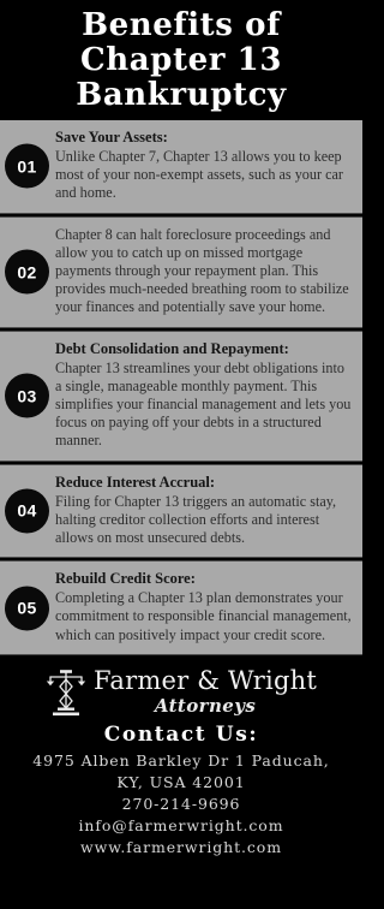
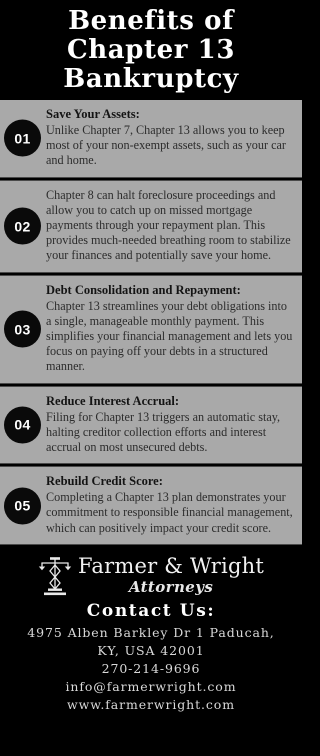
  Benefits of
  Chapter 13
  Bankruptcy
  01
  Save Your Assets:
  Unlike Chapter 7, Chapter 13 allows you to keep most of your non-exempt assets, such as your car and home.
  02
  Chapter 8 can halt foreclosure proceedings and allow you to catch up on missed mortgage payments through your repayment plan. This provides much-needed breathing room to stabilize your finances and potentially save your home.
  03
  Debt Consolidation and Repayment:
  Chapter 13 streamlines your debt obligations into a single, manageable monthly payment. This simplifies your financial management and lets you focus on paying off your debts in a structured manner.
  04
  Reduce Interest Accrual:
- Filing for Chapter 13 triggers an automatic stay, halting creditor collection efforts and interest allows on most unsecured debts.
+ Filing for Chapter 13 triggers an automatic stay, halting creditor collection efforts and interest accrual on most unsecured debts.
  05
  Rebuild Credit Score:
  Completing a Chapter 13 plan demonstrates your commitment to responsible financial management, which can positively impact your credit score.
  Farmer & Wright
  Attorneys
  Contact Us:
  4975 Alben Barkley Dr 1 Paducah,
  KY, USA 42001
  270-214-9696
  info@farmerwright.com
  www.farmerwright.com
